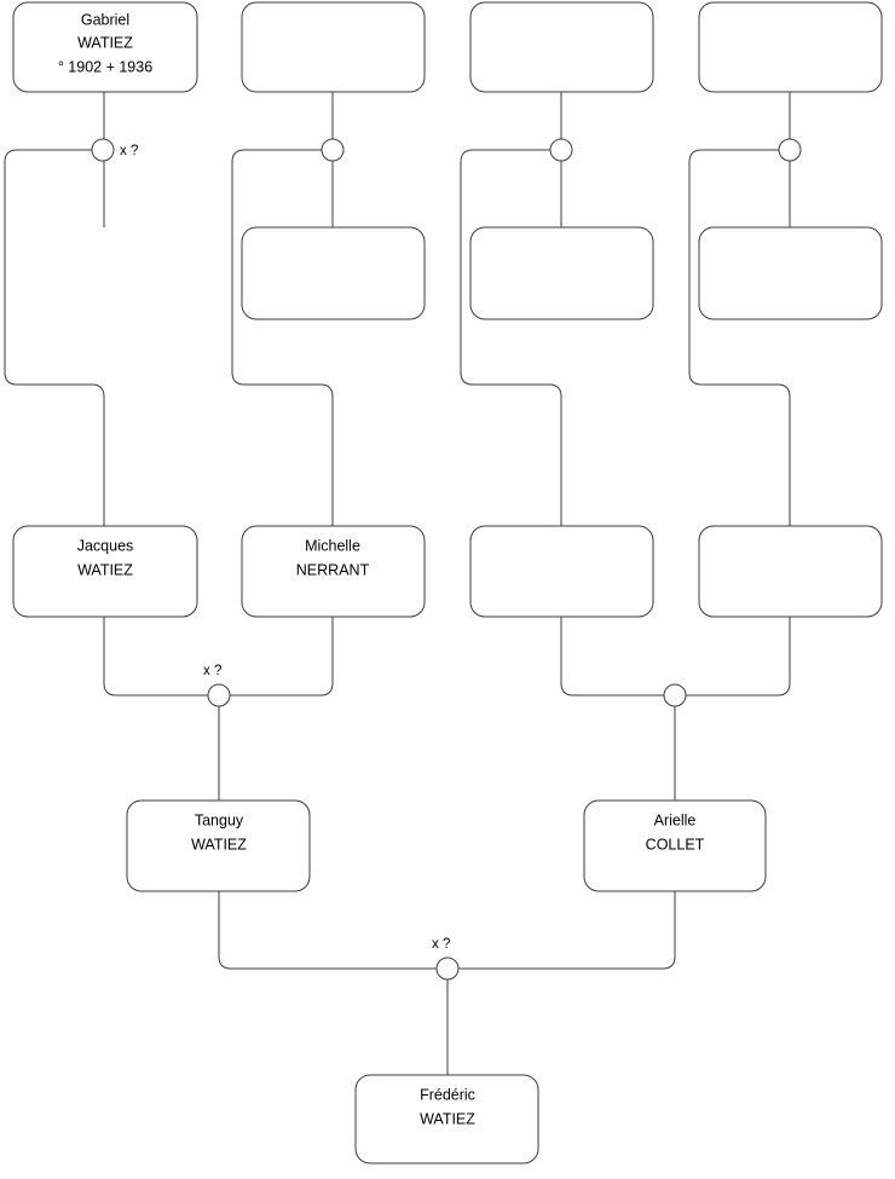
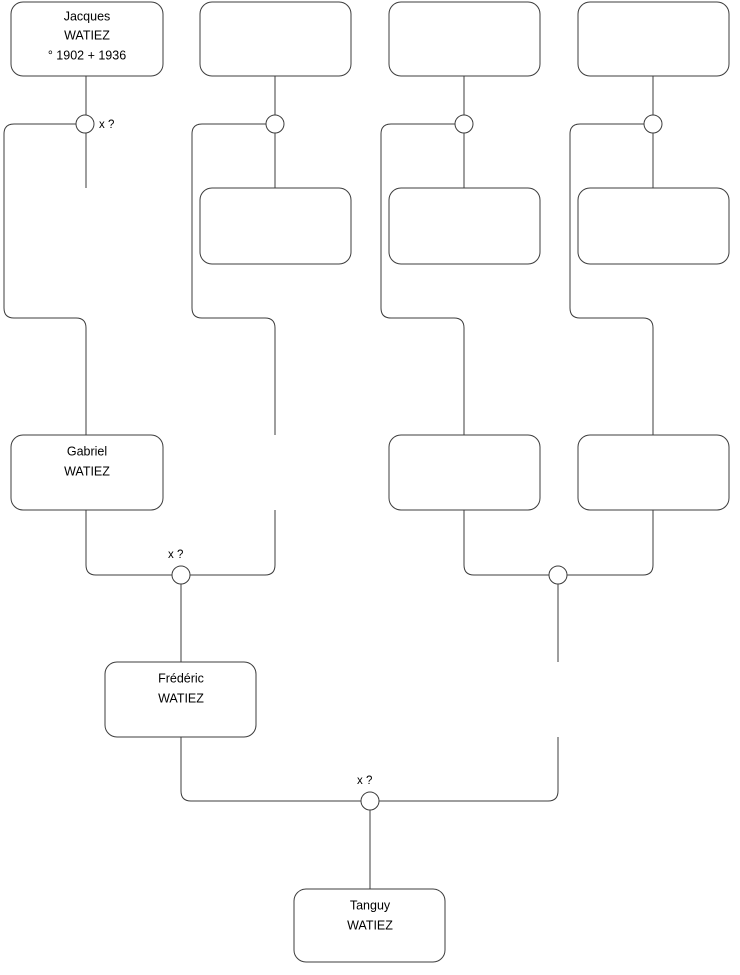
- Gabriel
+ Jacques
  WATIEZ
  ° 1902 + 1936
- Jacques
+ Gabriel
  WATIEZ
- Michelle
- NERRANT
- Tanguy
+ Frédéric
  WATIEZ
- Arielle
- COLLET
- Frédéric
+ Tanguy
  WATIEZ
  x ?
  x ?
  x ?
